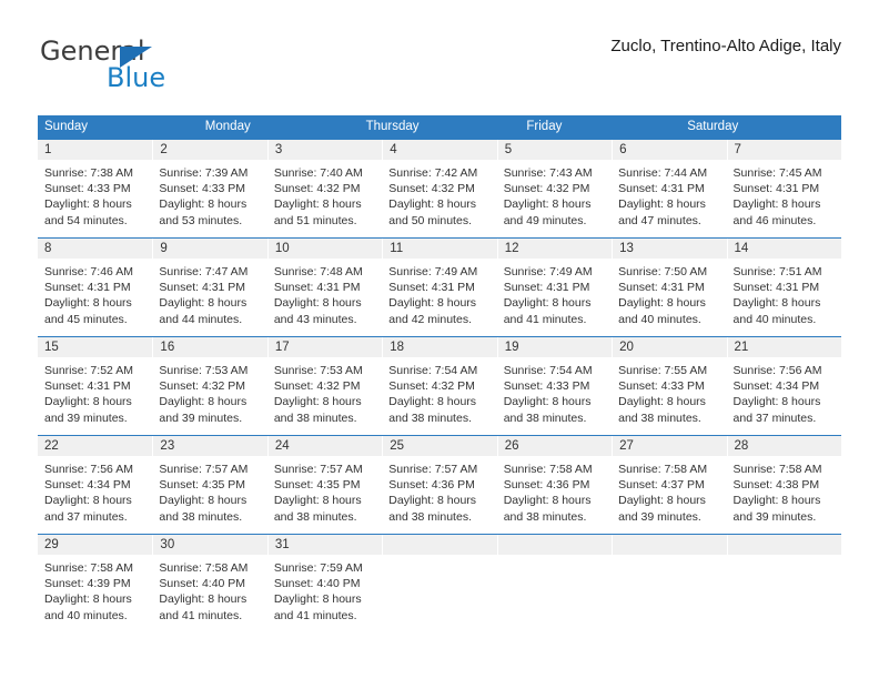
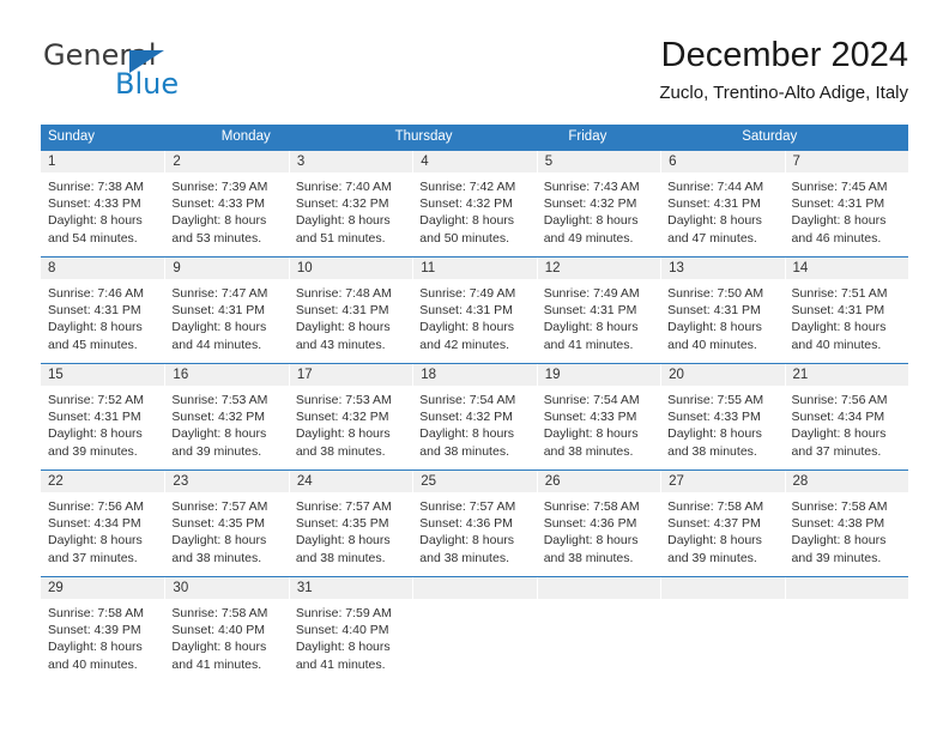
  General
  Blue
+ December 2024
  Zuclo, Trentino-Alto Adige, Italy
  Sunday
  Monday
  Thursday
  Friday
  Saturday
  1
  Sunrise: 7:38 AM
  Sunset: 4:33 PM
  Daylight: 8 hours
  and 54 minutes.
  2
  Sunrise: 7:39 AM
  Sunset: 4:33 PM
  Daylight: 8 hours
  and 53 minutes.
  3
  Sunrise: 7:40 AM
  Sunset: 4:32 PM
  Daylight: 8 hours
  and 51 minutes.
  4
  Sunrise: 7:42 AM
  Sunset: 4:32 PM
  Daylight: 8 hours
  and 50 minutes.
  5
  Sunrise: 7:43 AM
  Sunset: 4:32 PM
  Daylight: 8 hours
  and 49 minutes.
  6
  Sunrise: 7:44 AM
  Sunset: 4:31 PM
  Daylight: 8 hours
  and 47 minutes.
  7
  Sunrise: 7:45 AM
  Sunset: 4:31 PM
  Daylight: 8 hours
  and 46 minutes.
  8
  Sunrise: 7:46 AM
  Sunset: 4:31 PM
  Daylight: 8 hours
  and 45 minutes.
  9
  Sunrise: 7:47 AM
  Sunset: 4:31 PM
  Daylight: 8 hours
  and 44 minutes.
  10
  Sunrise: 7:48 AM
  Sunset: 4:31 PM
  Daylight: 8 hours
  and 43 minutes.
  11
  Sunrise: 7:49 AM
  Sunset: 4:31 PM
  Daylight: 8 hours
  and 42 minutes.
  12
  Sunrise: 7:49 AM
  Sunset: 4:31 PM
  Daylight: 8 hours
  and 41 minutes.
  13
  Sunrise: 7:50 AM
  Sunset: 4:31 PM
  Daylight: 8 hours
  and 40 minutes.
  14
  Sunrise: 7:51 AM
  Sunset: 4:31 PM
  Daylight: 8 hours
  and 40 minutes.
  15
  Sunrise: 7:52 AM
  Sunset: 4:31 PM
  Daylight: 8 hours
  and 39 minutes.
  16
  Sunrise: 7:53 AM
  Sunset: 4:32 PM
  Daylight: 8 hours
  and 39 minutes.
  17
  Sunrise: 7:53 AM
  Sunset: 4:32 PM
  Daylight: 8 hours
  and 38 minutes.
  18
  Sunrise: 7:54 AM
  Sunset: 4:32 PM
  Daylight: 8 hours
  and 38 minutes.
  19
  Sunrise: 7:54 AM
  Sunset: 4:33 PM
  Daylight: 8 hours
  and 38 minutes.
  20
  Sunrise: 7:55 AM
  Sunset: 4:33 PM
  Daylight: 8 hours
  and 38 minutes.
  21
  Sunrise: 7:56 AM
  Sunset: 4:34 PM
  Daylight: 8 hours
  and 37 minutes.
  22
  Sunrise: 7:56 AM
  Sunset: 4:34 PM
  Daylight: 8 hours
  and 37 minutes.
  23
  Sunrise: 7:57 AM
  Sunset: 4:35 PM
  Daylight: 8 hours
  and 38 minutes.
  24
  Sunrise: 7:57 AM
  Sunset: 4:35 PM
  Daylight: 8 hours
  and 38 minutes.
  25
  Sunrise: 7:57 AM
  Sunset: 4:36 PM
  Daylight: 8 hours
  and 38 minutes.
  26
  Sunrise: 7:58 AM
  Sunset: 4:36 PM
  Daylight: 8 hours
  and 38 minutes.
  27
  Sunrise: 7:58 AM
  Sunset: 4:37 PM
  Daylight: 8 hours
  and 39 minutes.
  28
  Sunrise: 7:58 AM
  Sunset: 4:38 PM
  Daylight: 8 hours
  and 39 minutes.
  29
  Sunrise: 7:58 AM
  Sunset: 4:39 PM
  Daylight: 8 hours
  and 40 minutes.
  30
  Sunrise: 7:58 AM
  Sunset: 4:40 PM
  Daylight: 8 hours
  and 41 minutes.
  31
  Sunrise: 7:59 AM
  Sunset: 4:40 PM
  Daylight: 8 hours
  and 41 minutes.
